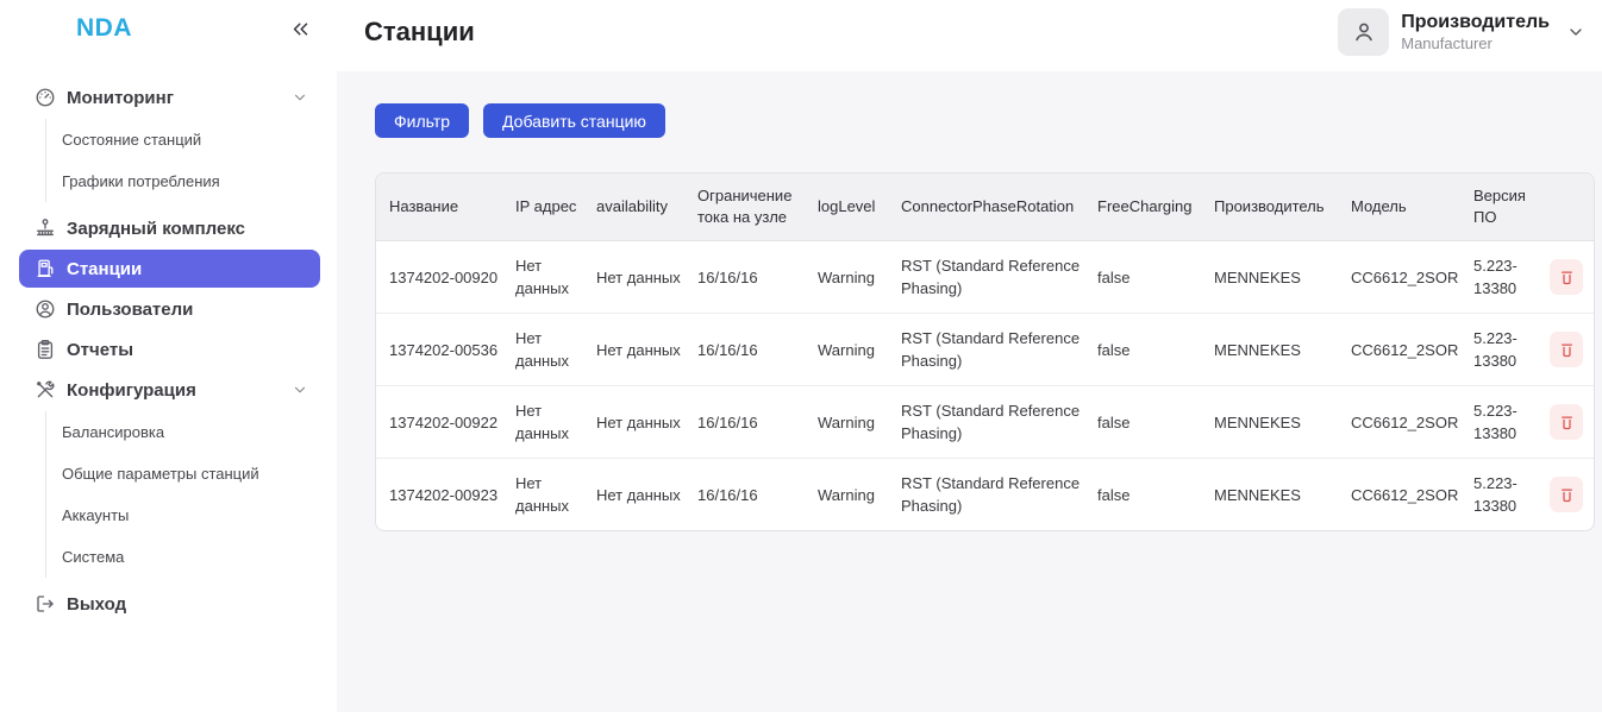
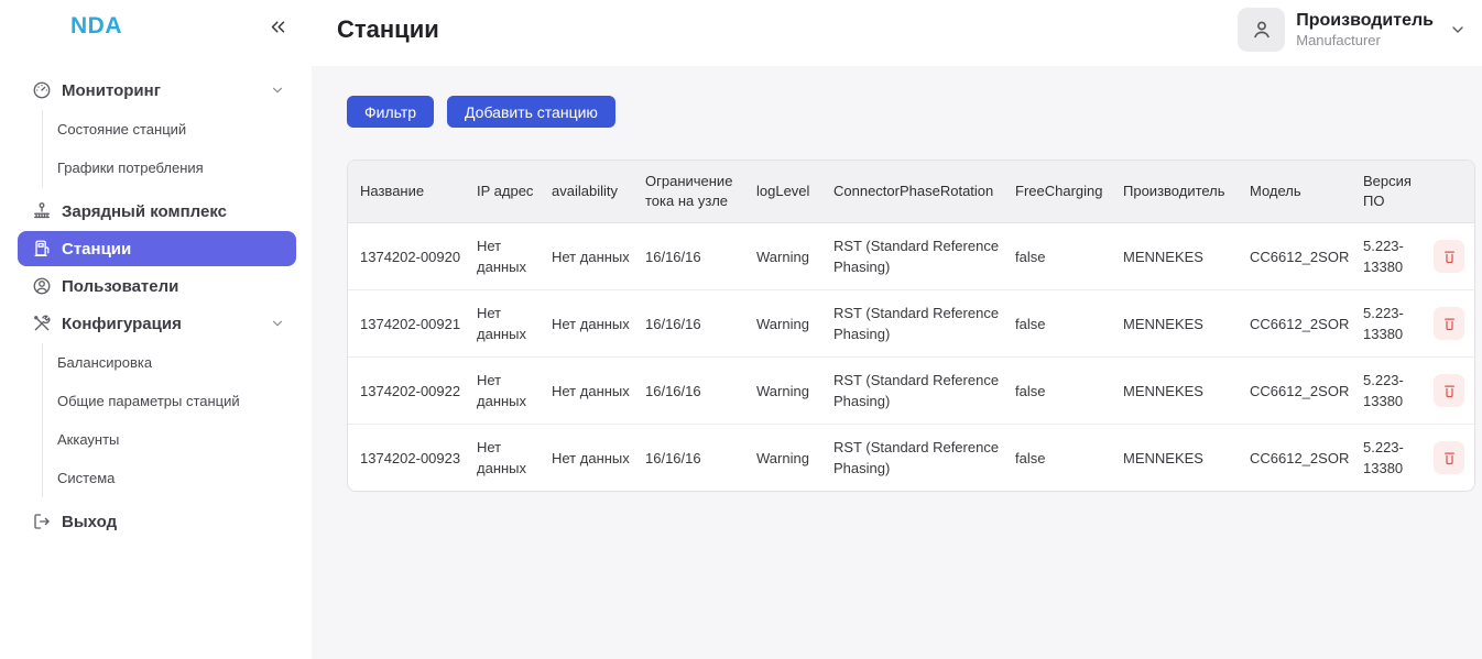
  NDA
  Мониторинг
  Состояние станций
  Графики потребления
  Зарядный комплекс
  Станции
  Пользователи
- Отчеты
  Конфигурация
  Балансировка
  Общие параметры станций
  Аккаунты
  Система
  Выход
  Станции
  Производитель
  Manufacturer
  Фильтр
  Добавить станцию
  Название	IP адрес	availability	Ограничение тока на узле	logLevel	ConnectorPhaseRotation	FreeCharging	Производитель	Модель	Версия ПО
  1374202-00920	Нет данных	Нет данных	16/16/16	Warning	RST (Standard Reference Phasing)	false	MENNEKES	CC6612_2SOR	5.223-13380
- 1374202-00536	Нет данных	Нет данных	16/16/16	Warning	RST (Standard Reference Phasing)	false	MENNEKES	CC6612_2SOR	5.223-13380
+ 1374202-00921	Нет данных	Нет данных	16/16/16	Warning	RST (Standard Reference Phasing)	false	MENNEKES	CC6612_2SOR	5.223-13380
  1374202-00922	Нет данных	Нет данных	16/16/16	Warning	RST (Standard Reference Phasing)	false	MENNEKES	CC6612_2SOR	5.223-13380
  1374202-00923	Нет данных	Нет данных	16/16/16	Warning	RST (Standard Reference Phasing)	false	MENNEKES	CC6612_2SOR	5.223-13380
